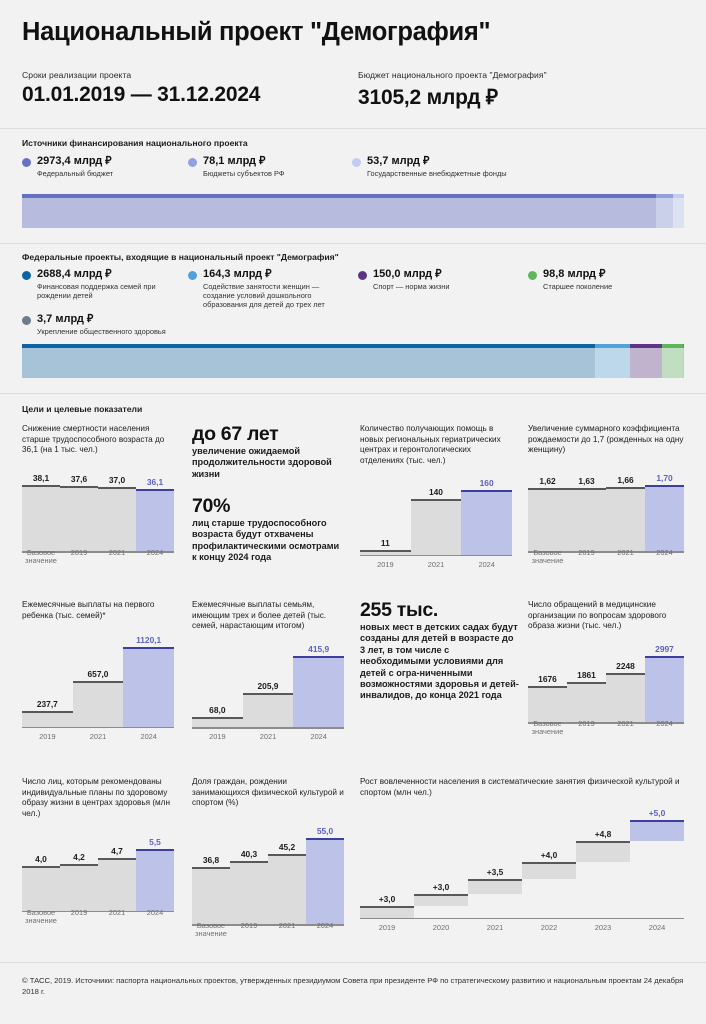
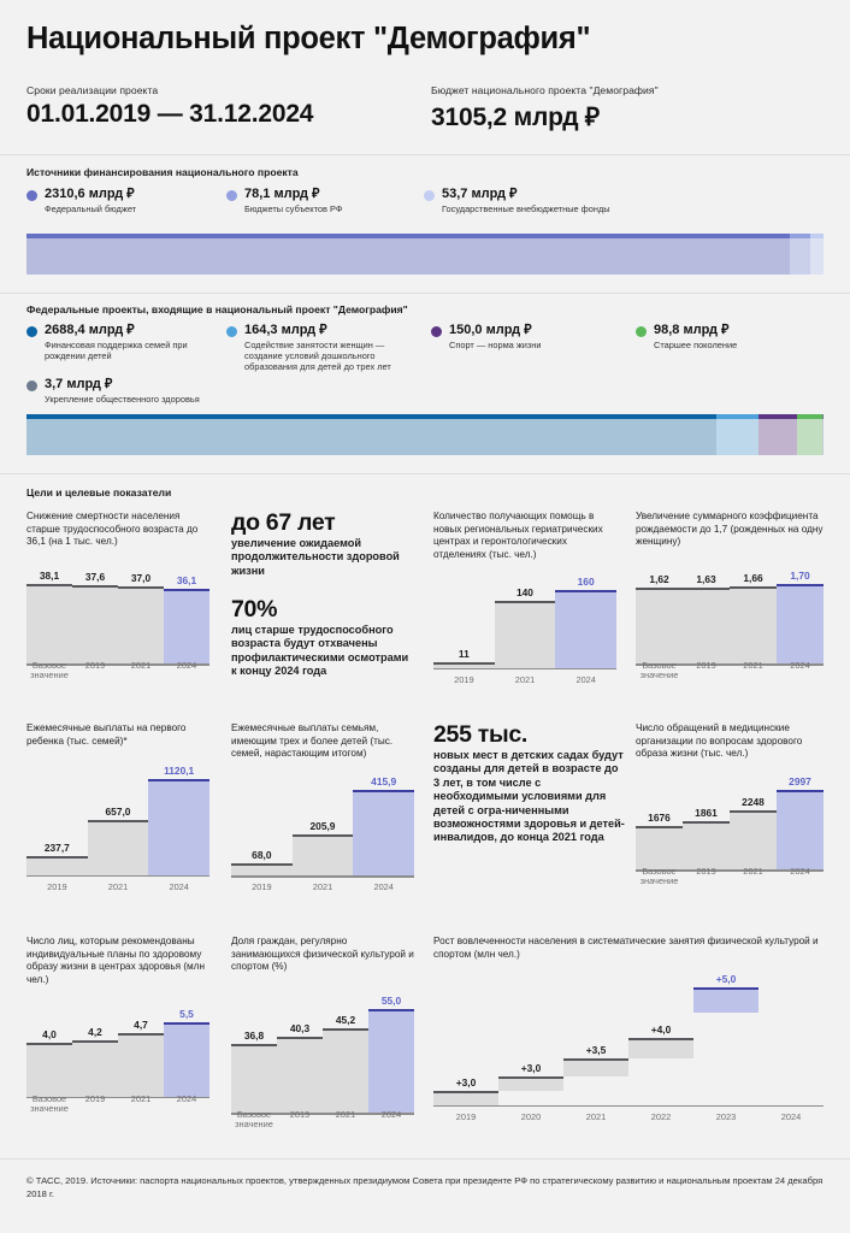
  Национальный проект "Демография"
  Сроки реализации проекта
  01.01.2019 — 31.12.2024
  Бюджет национального проекта "Демография"
  3105,2 млрд ₽
  Источники финансирования национального проекта
- 2973,4 млрд ₽
+ 2310,6 млрд ₽
  Федеральный бюджет
  78,1 млрд ₽
  Бюджеты субъектов РФ
  53,7 млрд ₽
  Государственные внебюджетные фонды
  Федеральные проекты, входящие в национальный проект "Демография"
  2688,4 млрд ₽
  Финансовая поддержка семей при рождении детей
  164,3 млрд ₽
  Содействие занятости женщин — создание условий дошкольного образования для детей до трех лет
  150,0 млрд ₽
  Спорт — норма жизни
  98,8 млрд ₽
  Старшее поколение
  3,7 млрд ₽
  Укрепление общественного здоровья
  Цели и целевые показатели
  Снижение смертности населения старше трудоспособного возраста до 36,1 (на 1 тыс. чел.)
  38,1
  37,6
  37,0
  36,1
  Базовое значение
  2019
  2021
  2024
  до 67 лет
  увеличение ожидаемой продолжительности здоровой жизни
  70%
  лиц старше трудоспособного возраста будут отхвачены профилактическими осмотрами к концу 2024 года
  Количество получающих помощь в новых региональных гериатрических центрах и геронтологических отделениях (тыс. чел.)
  11
  140
  160
  2019
  2021
  2024
  Увеличение суммарного коэффициента рождаемости до 1,7 (рожденных на одну женщину)
  1,62
  1,63
  1,66
  1,70
  Базовое значение
  2019
  2021
  2024
  Ежемесячные выплаты на первого ребенка (тыс. семей)*
  237,7
  657,0
  1120,1
  2019
  2021
  2024
  Ежемесячные выплаты семьям, имеющим трех и более детей (тыс. семей, нарастающим итогом)
  68,0
  205,9
  415,9
  2019
  2021
  2024
  255 тыс.
  новых мест в детских садах будут созданы для детей в возрасте до 3 лет, в том числе с необходимыми условиями для детей с огра-ниченными возможностями здоровья и детей-инвалидов, до конца 2021 года
  Число обращений в медицинские организации по вопросам здорового образа жизни (тыс. чел.)
  1676
  1861
  2248
  2997
  Базовое значение
  2019
  2021
  2024
  Число лиц, которым рекомендованы индивидуальные планы по здоровому образу жизни в центрах здоровья (млн чел.)
  4,0
  4,2
  4,7
  5,5
  Базовое значение
  2019
  2021
  2024
- Доля граждан, рождении занимающихся физической культурой и спортом (%)
+ Доля граждан, регулярно занимающихся физической культурой и спортом (%)
  36,8
  40,3
  45,2
  55,0
  Базовое значение
  2019
  2021
  2024
  Рост вовлеченности населения в систематические занятия физической культурой и спортом (млн чел.)
  +3,0
  +3,0
  +3,5
  +4,0
- +4,8
  +5,0
  2019
  2020
  2021
  2022
  2023
  2024
  © ТАСС, 2019. Источники: паспорта национальных проектов, утвержденных президиумом Совета при президенте РФ по стратегическому развитию и национальным проектам 24 декабря 2018 г.
